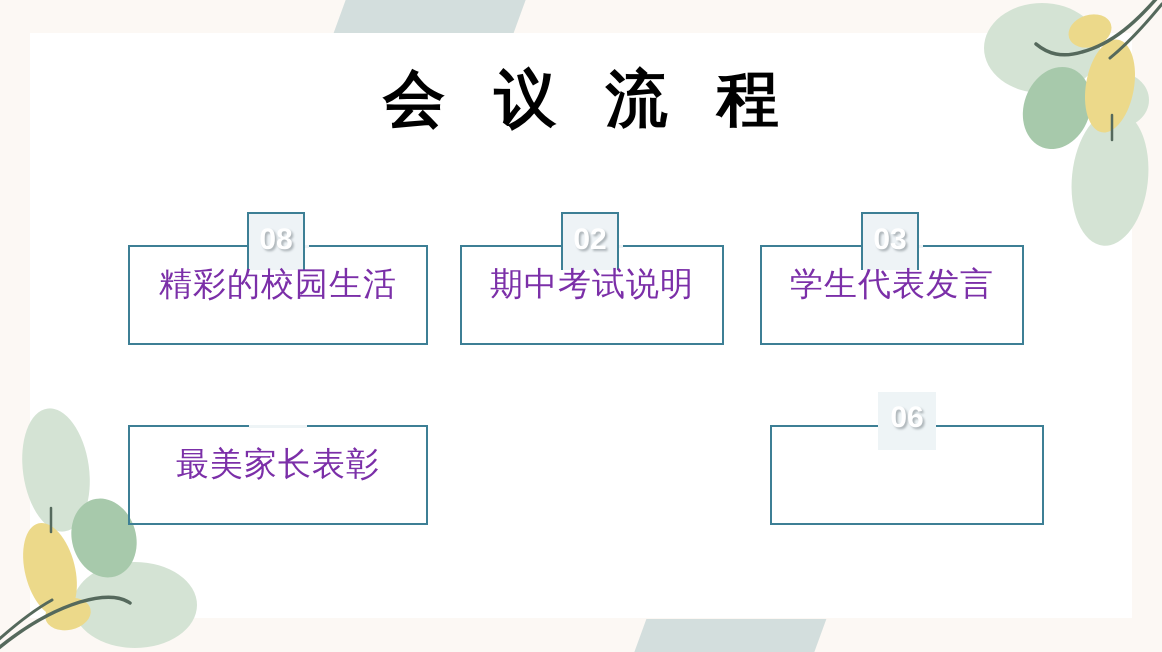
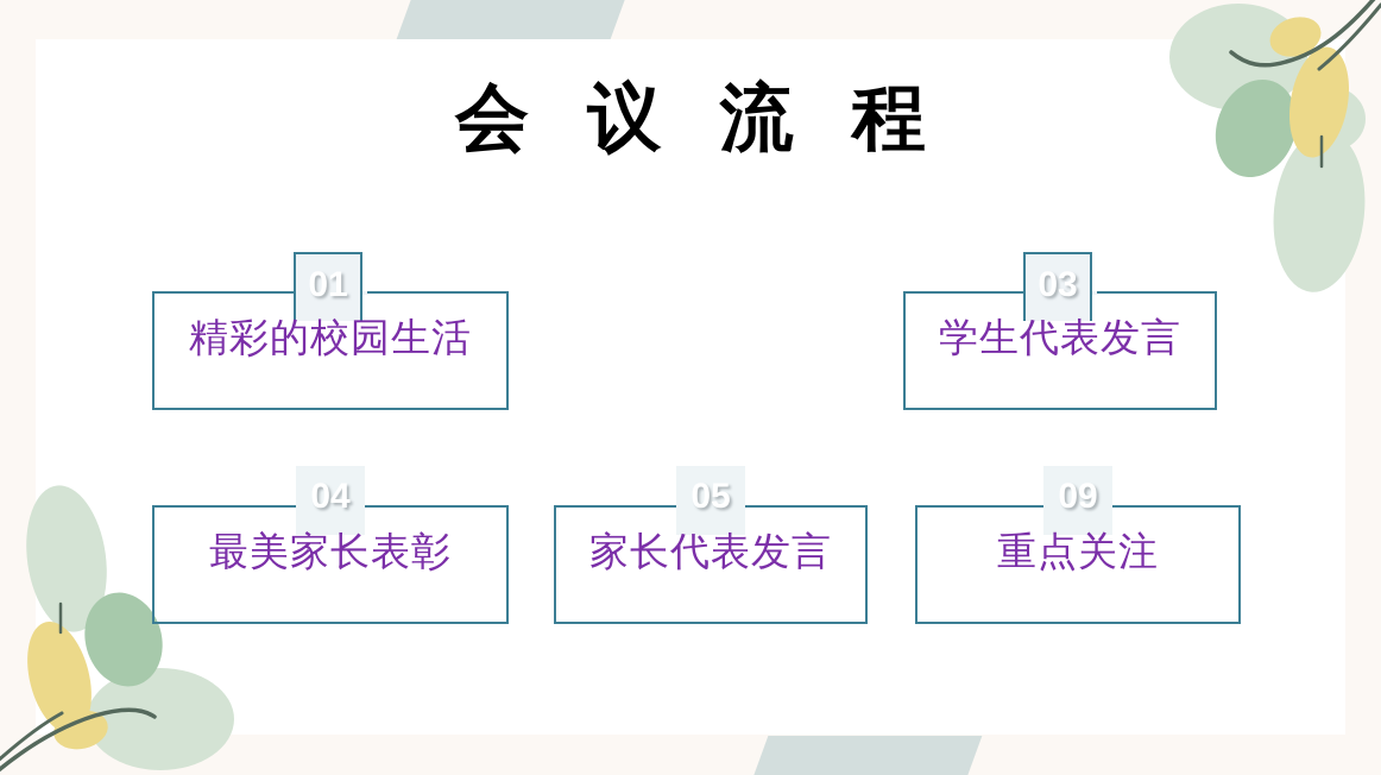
  会 议 流 程
- 08
+ 01
  精彩的校园生活
- 02
- 期中考试说明
  03
  学生代表发言
+ 04
  最美家长表彰
+ 05
+ 家长代表发言
- 06
+ 09
+ 重点关注
